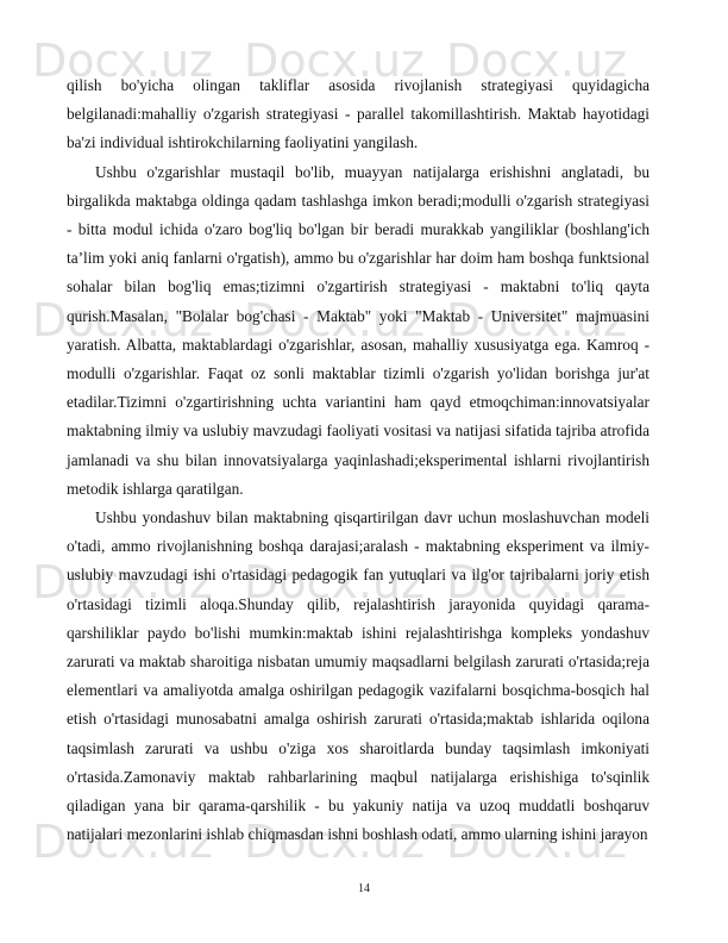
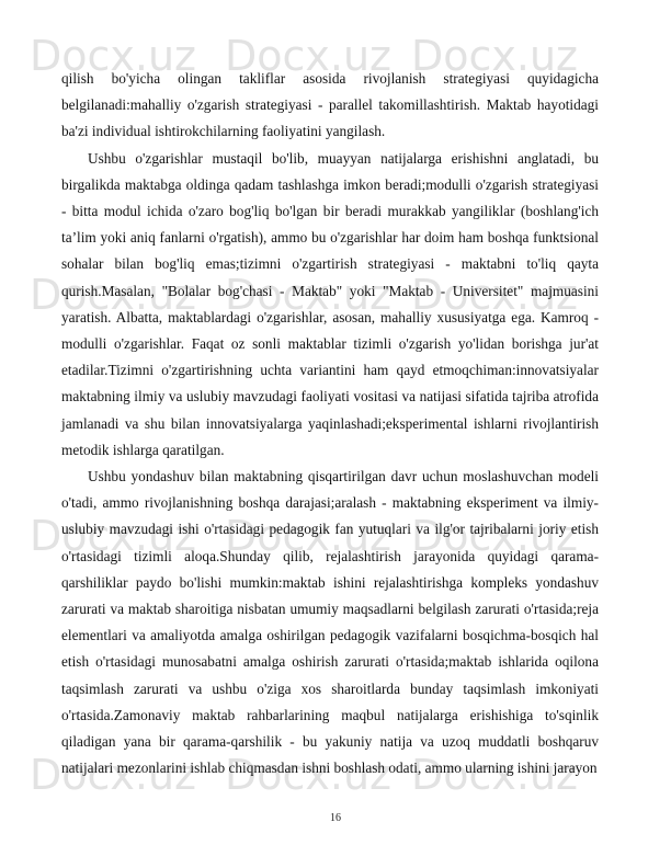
  Docx.uz
  Docx.uz
  Docx.uz
  Docx.uz
  Docx.uz
  Docx.uz
  Docx.uz
  Docx.uz
  Docx.uz
  Docx.uz
  Docx.uz
  Docx.uz
  qilish bo'yicha olingan takliflar asosida rivojlanish strategiyasi quyidagicha belgilanadi:mahalliy o'zgarish strategiyasi - parallel takomillashtirish. Maktab hayotidagi ba'zi individual ishtirokchilarning faoliyatini yangilash.
  Ushbu o'zgarishlar mustaqil bo'lib, muayyan natijalarga erishishni anglatadi, bu birgalikda maktabga oldinga qadam tashlashga imkon beradi;modulli o'zgarish strategiyasi - bitta modul ichida o'zaro bog'liq bo'lgan bir beradi murakkab yangiliklar (boshlang'ich ta’lim yoki aniq fanlarni o'rgatish), ammo bu o'zgarishlar har doim ham boshqa funktsional sohalar bilan bog'liq emas;tizimni o'zgartirish strategiyasi - maktabni to'liq qayta qurish.Masalan, "Bolalar bog'chasi - Maktab" yoki "Maktab - Universitet" majmuasini yaratish. Albatta, maktablardagi o'zgarishlar, asosan, mahalliy xususiyatga ega. Kamroq - modulli o'zgarishlar. Faqat oz sonli maktablar tizimli o'zgarish yo'lidan borishga jur'at etadilar.Tizimni o'zgartirishning uchta variantini ham qayd etmoqchiman:innovatsiyalar maktabning ilmiy va uslubiy mavzudagi faoliyati vositasi va natijasi sifatida tajriba atrofida jamlanadi va shu bilan innovatsiyalarga yaqinlashadi;eksperimental ishlarni rivojlantirish metodik ishlarga qaratilgan.
  Ushbu yondashuv bilan maktabning qisqartirilgan davr uchun moslashuvchan modeli o'tadi, ammo rivojlanishning boshqa darajasi;aralash - maktabning eksperiment va ilmiy-uslubiy mavzudagi ishi o'rtasidagi pedagogik fan yutuqlari va ilg'or tajribalarni joriy etish o'rtasidagi tizimli aloqa.Shunday qilib, rejalashtirish jarayonida quyidagi qarama-qarshiliklar paydo bo'lishi mumkin:maktab ishini rejalashtirishga kompleks yondashuv zarurati va maktab sharoitiga nisbatan umumiy maqsadlarni belgilash zarurati o'rtasida;reja elementlari va amaliyotda amalga oshirilgan pedagogik vazifalarni bosqichma-bosqich hal etish o'rtasidagi munosabatni amalga oshirish zarurati o'rtasida;maktab ishlarida oqilona taqsimlash zarurati va ushbu o'ziga xos sharoitlarda bunday taqsimlash imkoniyati o'rtasida.Zamonaviy maktab rahbarlarining maqbul natijalarga erishishiga to'sqinlik qiladigan yana bir qarama-qarshilik - bu yakuniy natija va uzoq muddatli boshqaruv natijalari mezonlarini ishlab chiqmasdan ishni boshlash odati, ammo ularning ishini jarayon
- 14
+ 16
